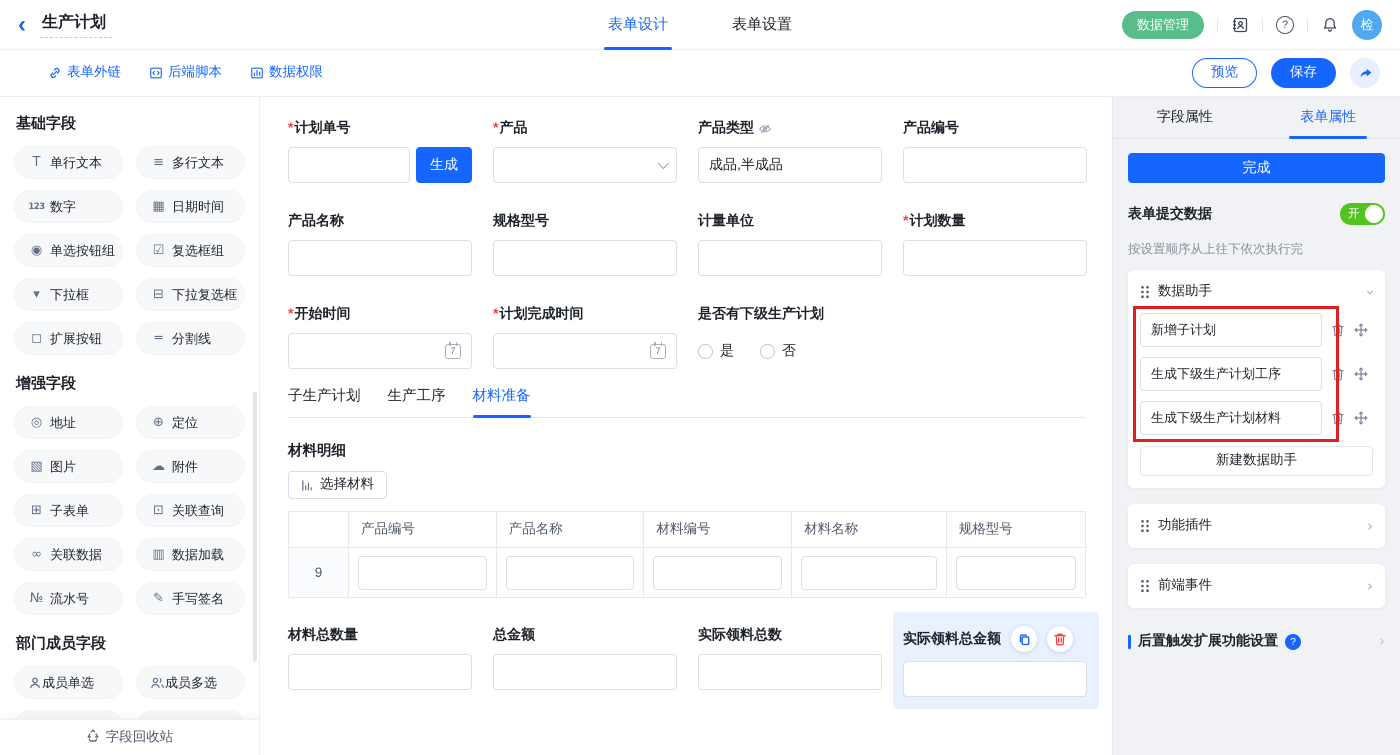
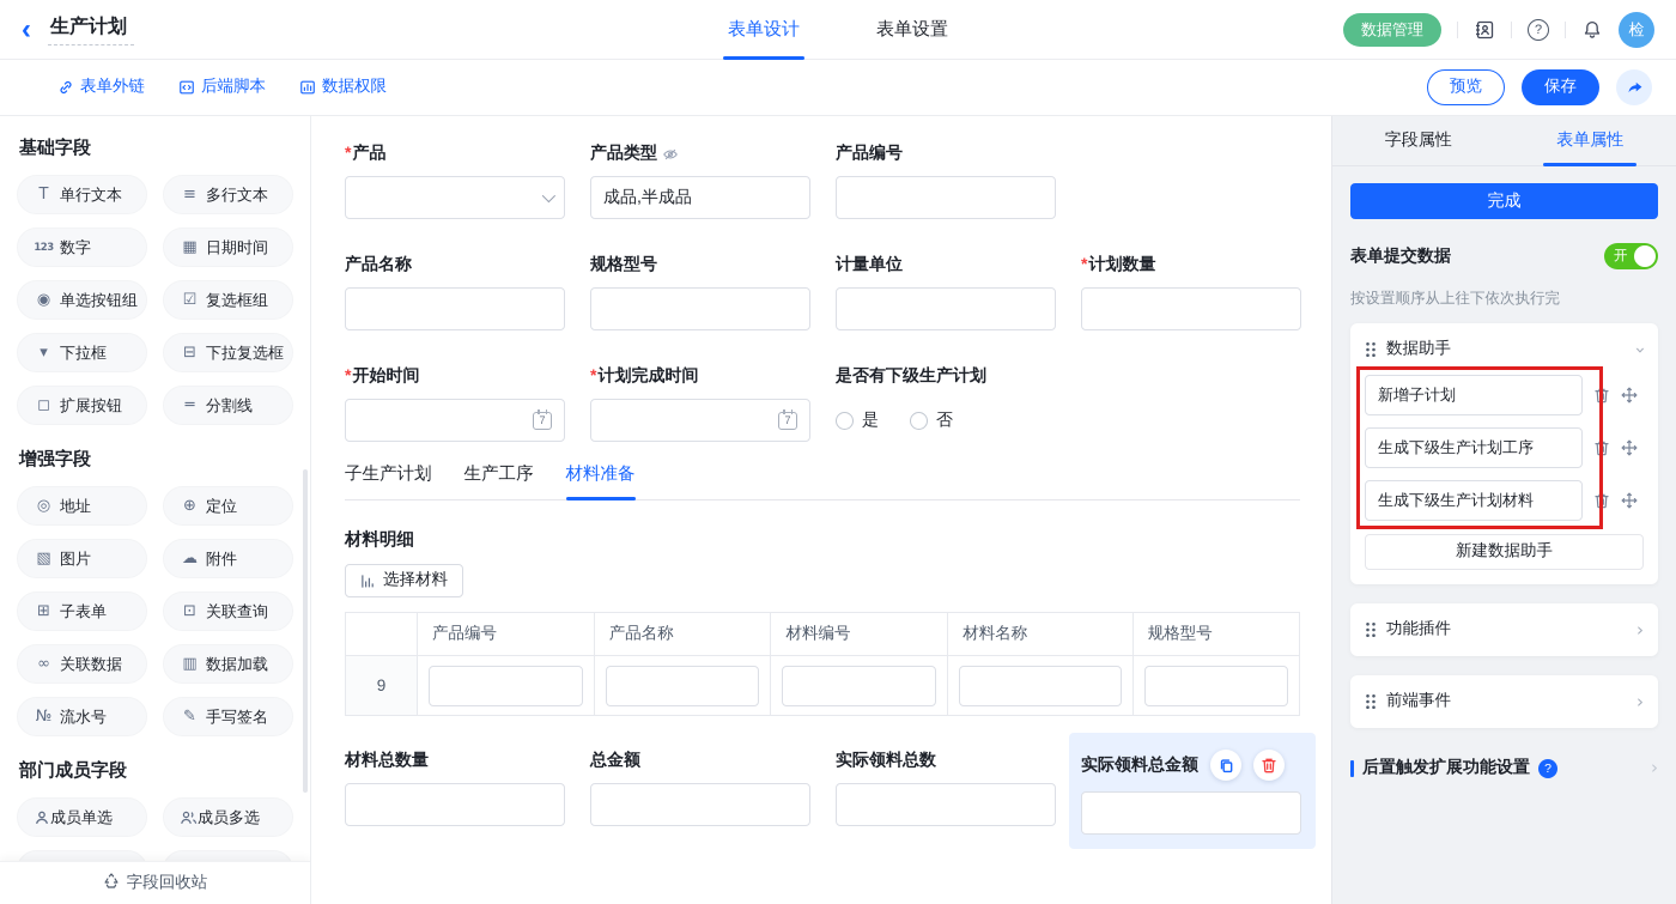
  ‹
  生产计划
  表单设计
  表单设置
  数据管理
  ?
  检
  表单外链
  后端脚本
  数据权限
  预览
  保存
  基础字段
  T
  单行文本
  ≡
  多行文本
  123
  数字
  ▦
  日期时间
  ◉
  单选按钮组
  ☑
  复选框组
  ▾
  下拉框
  ⊟
  下拉复选框
  ◻
  扩展按钮
  ═
  分割线
  增强字段
  ◎
  地址
  ⊕
  定位
  ▧
  图片
  ☁
  附件
  ⊞
  子表单
  ⊡
  关联查询
  ∞
  关联数据
  ▥
  数据加载
  №
  流水号
  ✎
  手写签名
  部门成员字段
  成员单选
  成员多选
  字段回收站
- *计划单号
- 生成
  *产品
  产品类型
  成品,半成品
  产品编号
  产品名称
  规格型号
  计量单位
  *计划数量
  *开始时间
  7
  *计划完成时间
  7
  是否有下级生产计划
  是
  否
  子生产计划
  生产工序
  材料准备
  材料明细
  选择材料
  	产品编号	产品名称	材料编号	材料名称	规格型号
  9
  材料总数量
  总金额
  实际领料总数
  实际领料总金额
  字段属性
  表单属性
  完成
  表单提交数据
  开
  按设置顺序从上往下依次执行完
  数据助手
  新增子计划
  生成下级生产计划工序
  生成下级生产计划材料
  新建数据助手
  功能插件
  ›
  前端事件
  ›
  后置触发扩展功能设置
  ?
  ›
